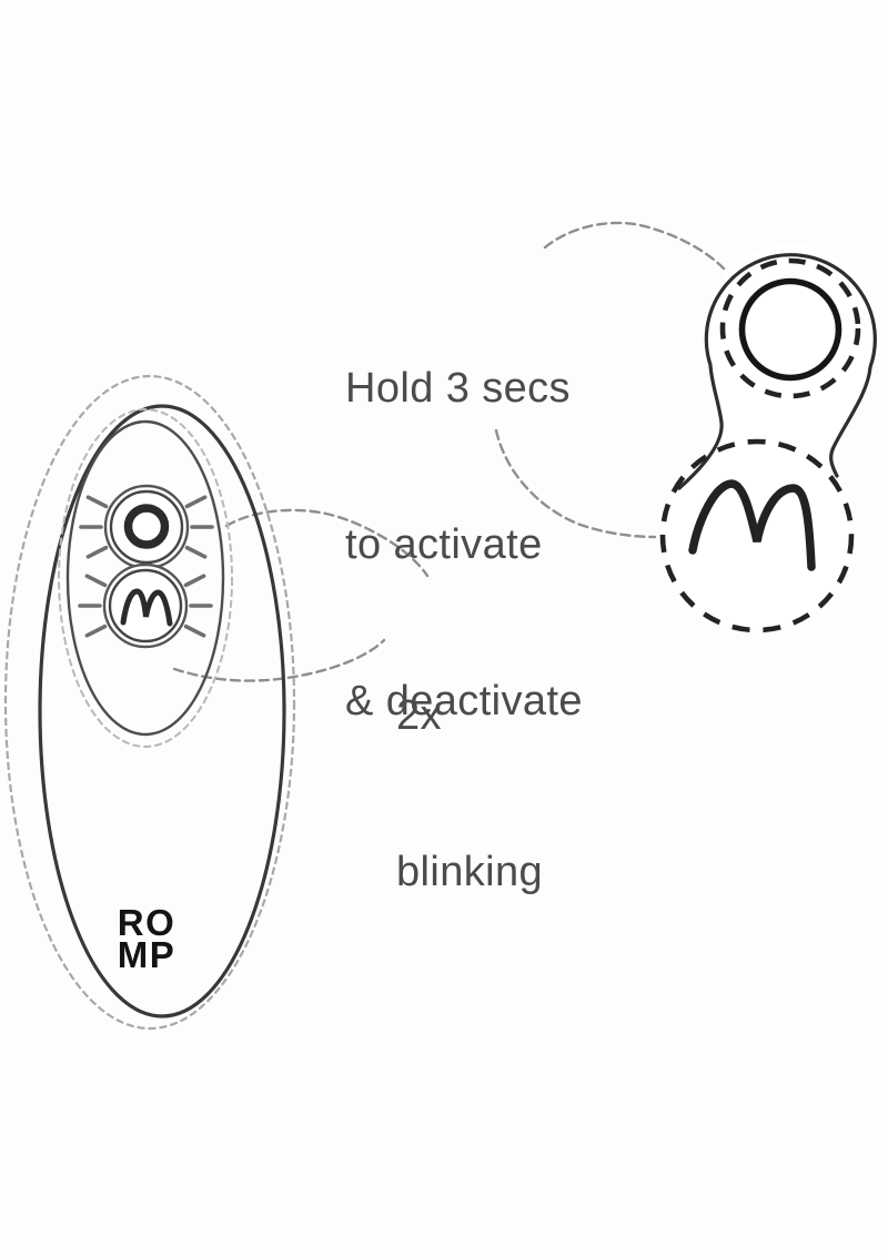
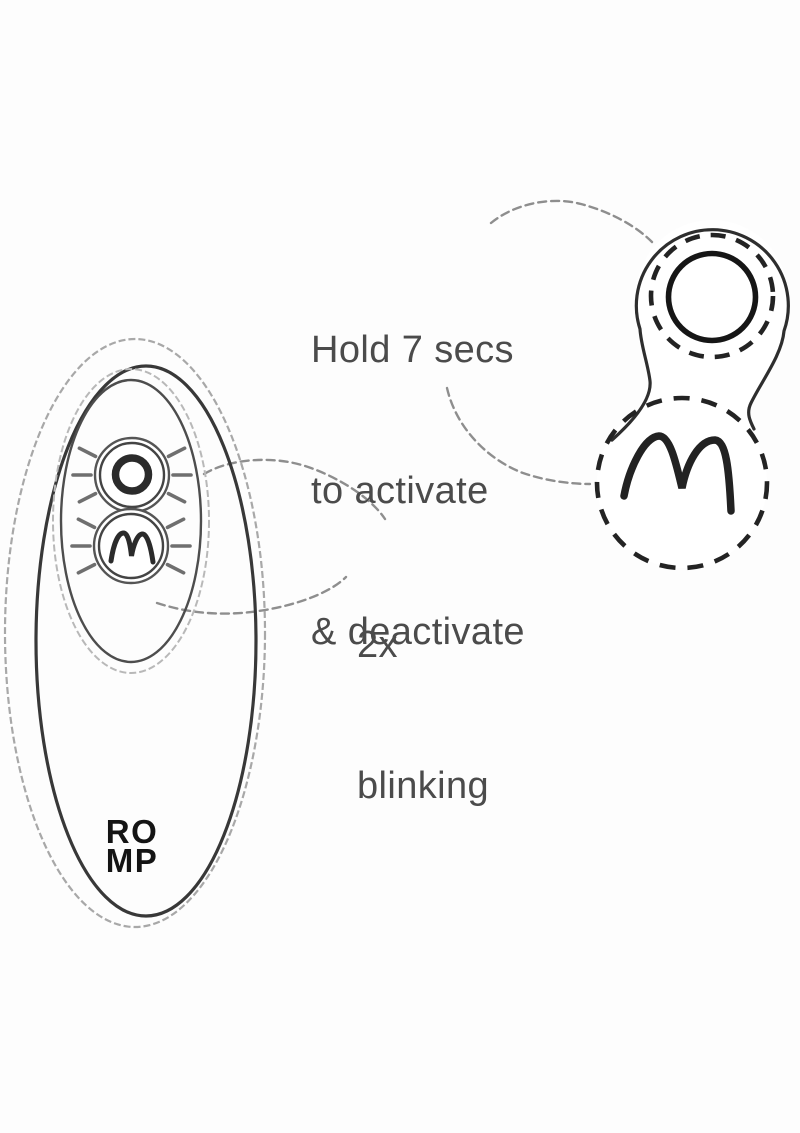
- Hold 3 secs
+ Hold 7 secs
  to activate
  & deactivate
  2x
  blinking
  RO
  MP
